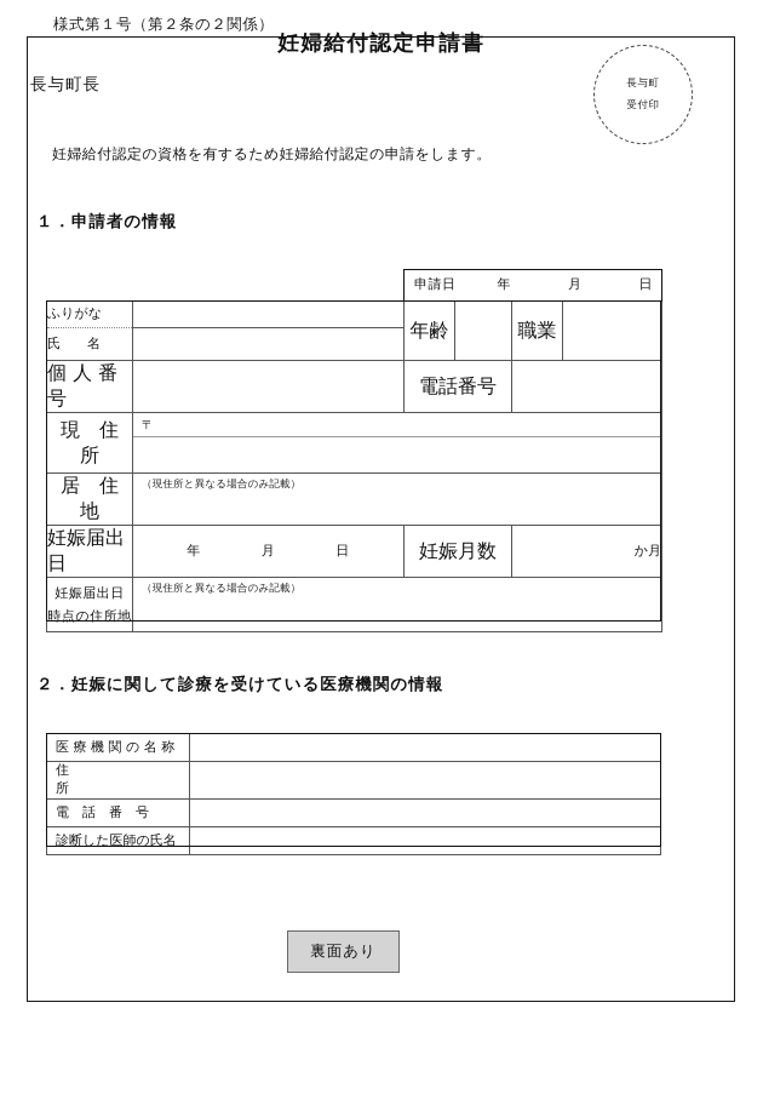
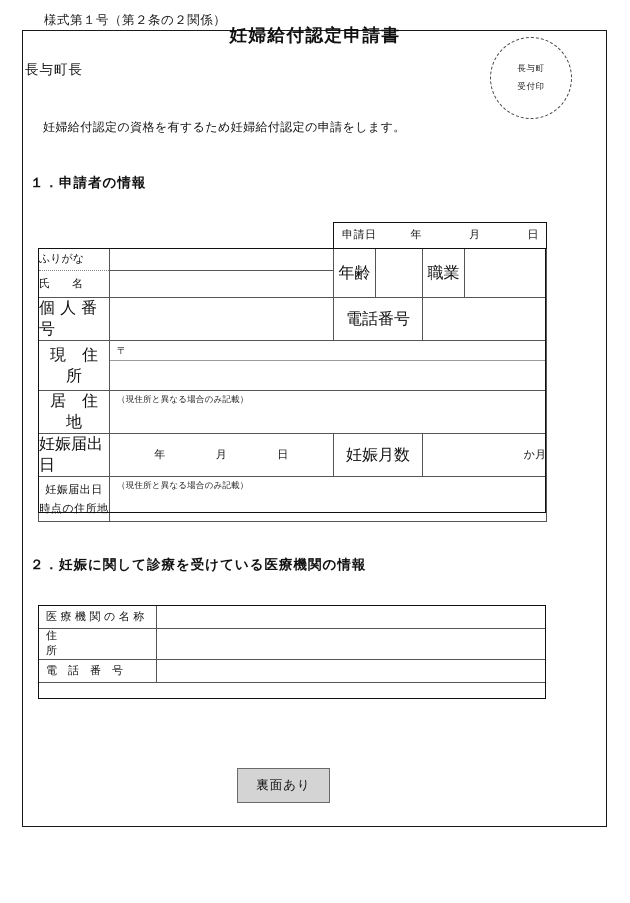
  様式第１号（第２条の２関係）
  妊婦給付認定申請書
  長与町
  受付印
  長与町長
  妊婦給付認定の資格を有するため妊婦給付認定の申請をします。
  １．申請者の情報
  		申請日 年 月 日
  ふりがな		年齢		職業
  氏 名
  個 人 番 号		電話番号
  現 住 所	〒
  居 住 地	（現住所と異なる場合のみ記載）
  妊娠届出日	年 月 日	妊娠月数	か月
  妊娠届出日 時点の住所地	（現住所と異なる場合のみ記載）
  ２．妊娠に関して診療を受けている医療機関の情報
  医 療 機 関 の 名 称
  住 所
  電 話 番 号
- 診断した医師の氏名
  裏面あり
